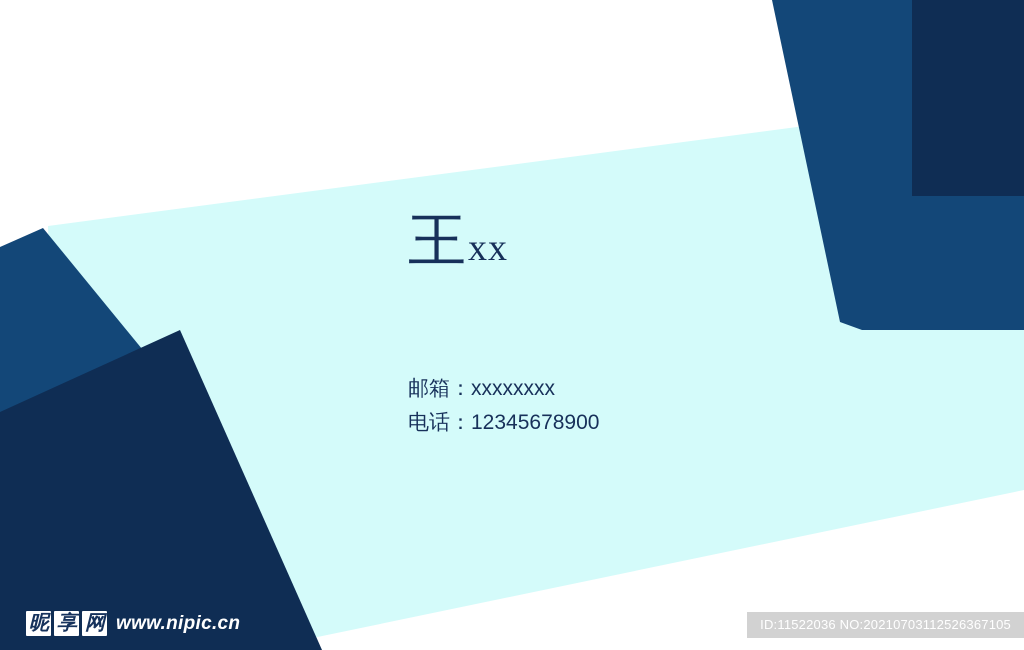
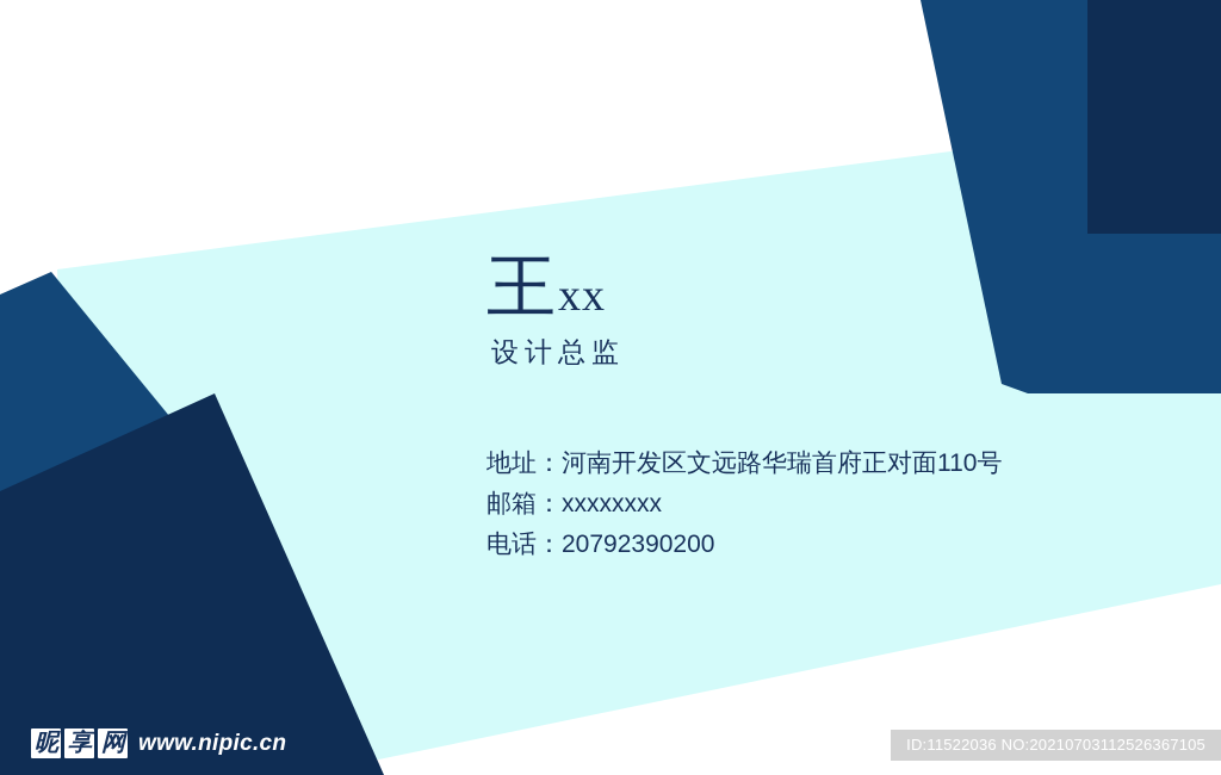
  王xx
+ 设计总监
+ 地址：河南开发区文远路华瑞首府正对面110号
  邮箱：xxxxxxxx
- 电话：12345678900
+ 电话：20792390200
  昵
  享
  网
  www.nipic.cn
  ID:11522036 NO:20210703112526367105
